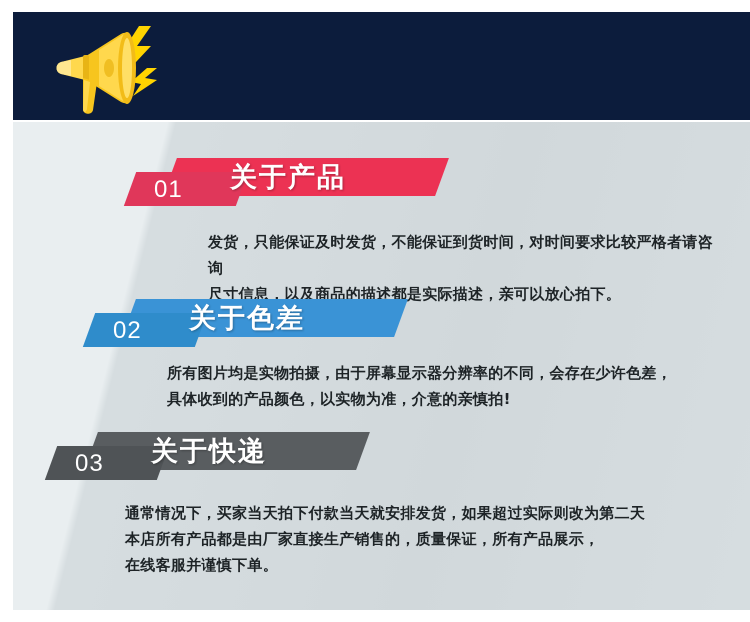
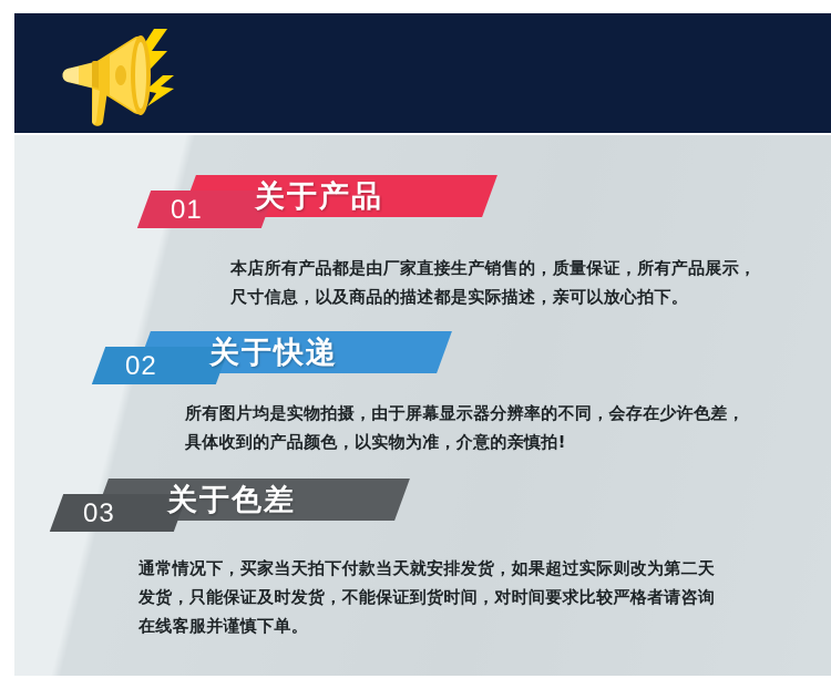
  01
  关于产品
- 发货，只能保证及时发货，不能保证到货时间，对时间要求比较严格者请咨询
+ 本店所有产品都是由厂家直接生产销售的，质量保证，所有产品展示，
  尺寸信息，以及商品的描述都是实际描述，亲可以放心拍下。
  02
- 关于色差
+ 关于快递
  所有图片均是实物拍摄，由于屏幕显示器分辨率的不同，会存在少许色差，
  具体收到的产品颜色，以实物为准，介意的亲慎拍!
  03
- 关于快递
+ 关于色差
  通常情况下，买家当天拍下付款当天就安排发货，如果超过实际则改为第二天
- 本店所有产品都是由厂家直接生产销售的，质量保证，所有产品展示，
+ 发货，只能保证及时发货，不能保证到货时间，对时间要求比较严格者请咨询
  在线客服并谨慎下单。
